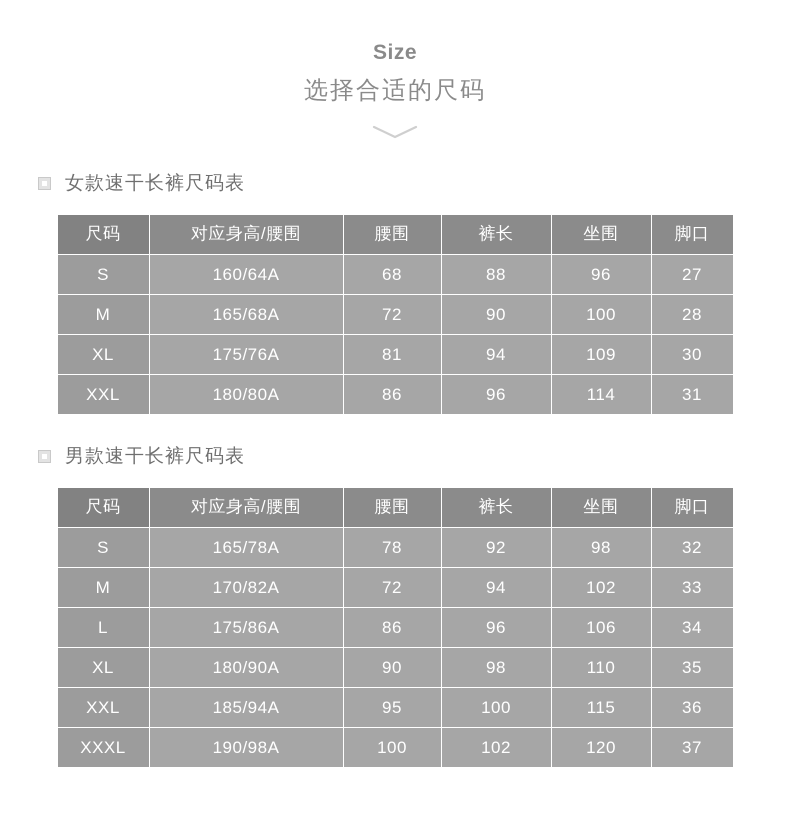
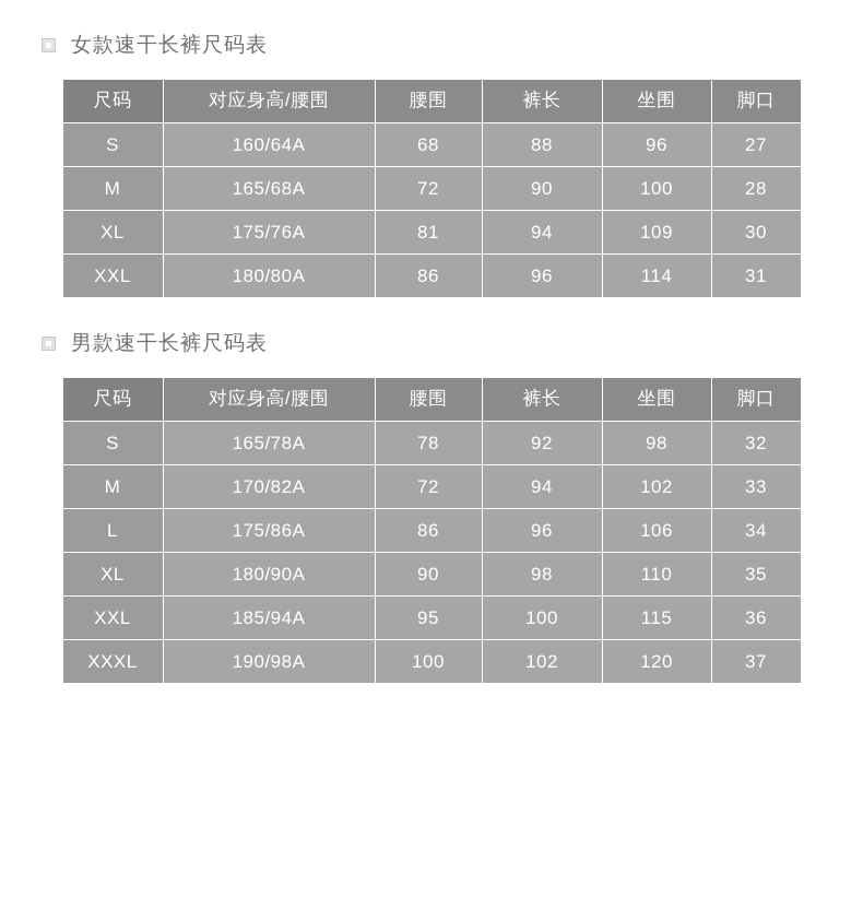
- Size
- 选择合适的尺码
  女款速干长裤尺码表
  尺码	对应身高/腰围	腰围	裤长	坐围	脚口
  S	160/64A	68	88	96	27
  M	165/68A	72	90	100	28
  XL	175/76A	81	94	109	30
  XXL	180/80A	86	96	114	31
  男款速干长裤尺码表
  尺码	对应身高/腰围	腰围	裤长	坐围	脚口
  S	165/78A	78	92	98	32
  M	170/82A	72	94	102	33
  L	175/86A	86	96	106	34
  XL	180/90A	90	98	110	35
  XXL	185/94A	95	100	115	36
  XXXL	190/98A	100	102	120	37
